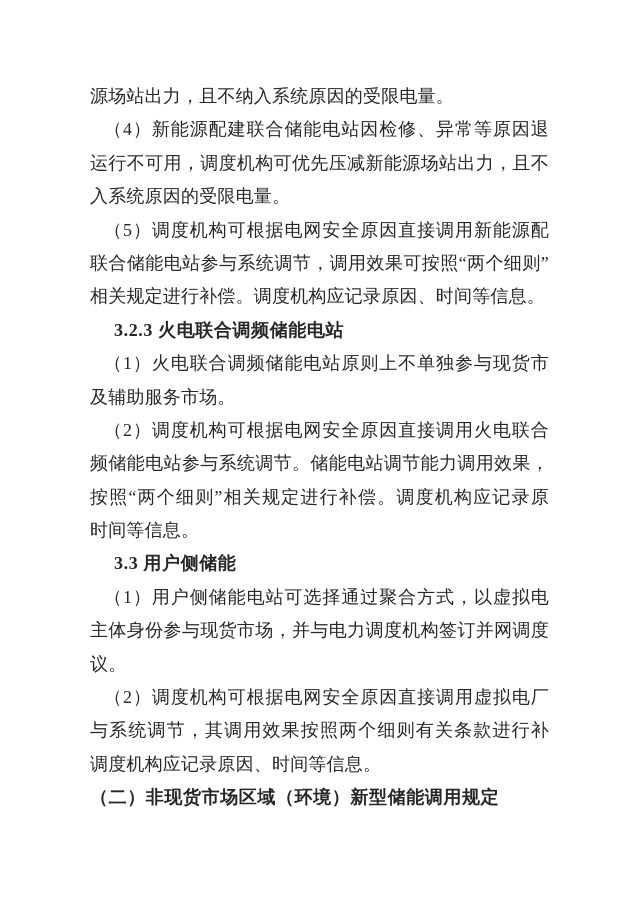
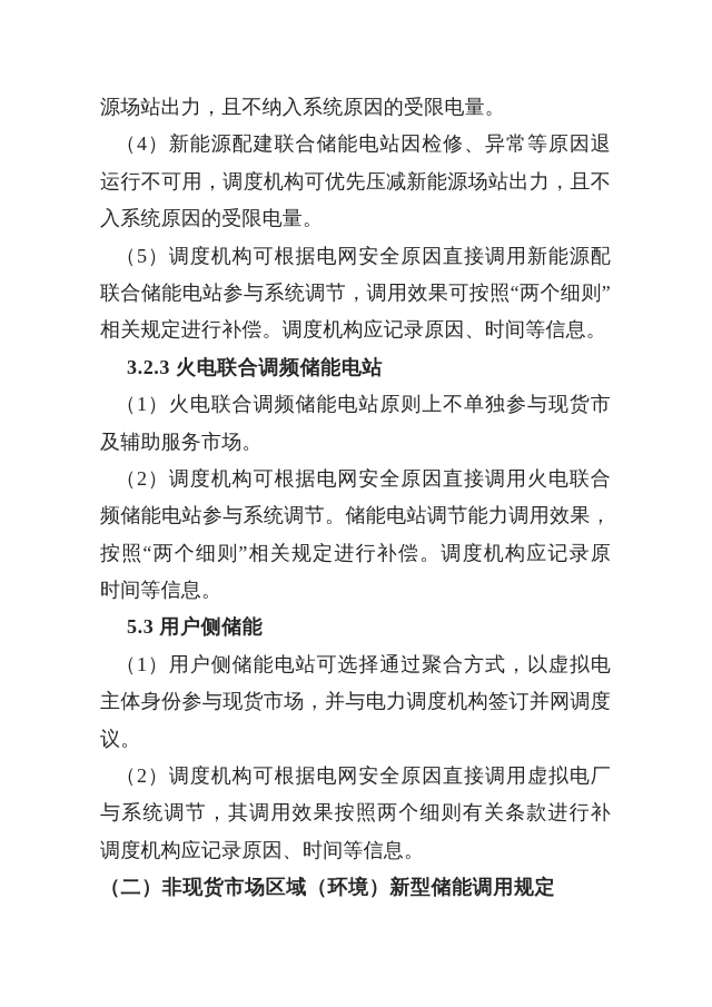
  源场站出力，且不纳入系统原因的受限电量。
  （4）新能源配建联合储能电站因检修、异常等原因退
  运行不可用，调度机构可优先压减新能源场站出力，且不
  入系统原因的受限电量。
  （5）调度机构可根据电网安全原因直接调用新能源配
  联合储能电站参与系统调节，调用效果可按照“两个细则”
  相关规定进行补偿。调度机构应记录原因、时间等信息。
  3.2.3 火电联合调频储能电站
  （1）火电联合调频储能电站原则上不单独参与现货市
  及辅助服务市场。
  （2）调度机构可根据电网安全原因直接调用火电联合
  频储能电站参与系统调节。储能电站调节能力调用效果，
  按照“两个细则”相关规定进行补偿。调度机构应记录原
  时间等信息。
- 3.3 用户侧储能
+ 5.3 用户侧储能
  （1）用户侧储能电站可选择通过聚合方式，以虚拟电
  主体身份参与现货市场，并与电力调度机构签订并网调度
  议。
  （2）调度机构可根据电网安全原因直接调用虚拟电厂
  与系统调节，其调用效果按照两个细则有关条款进行补
  调度机构应记录原因、时间等信息。
  （二）非现货市场区域（环境）新型储能调用规定
